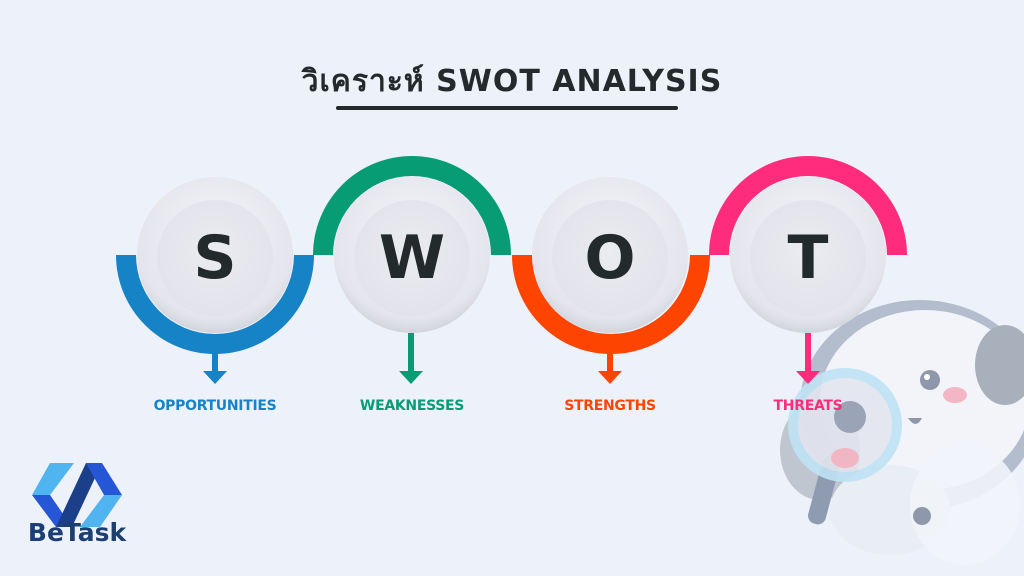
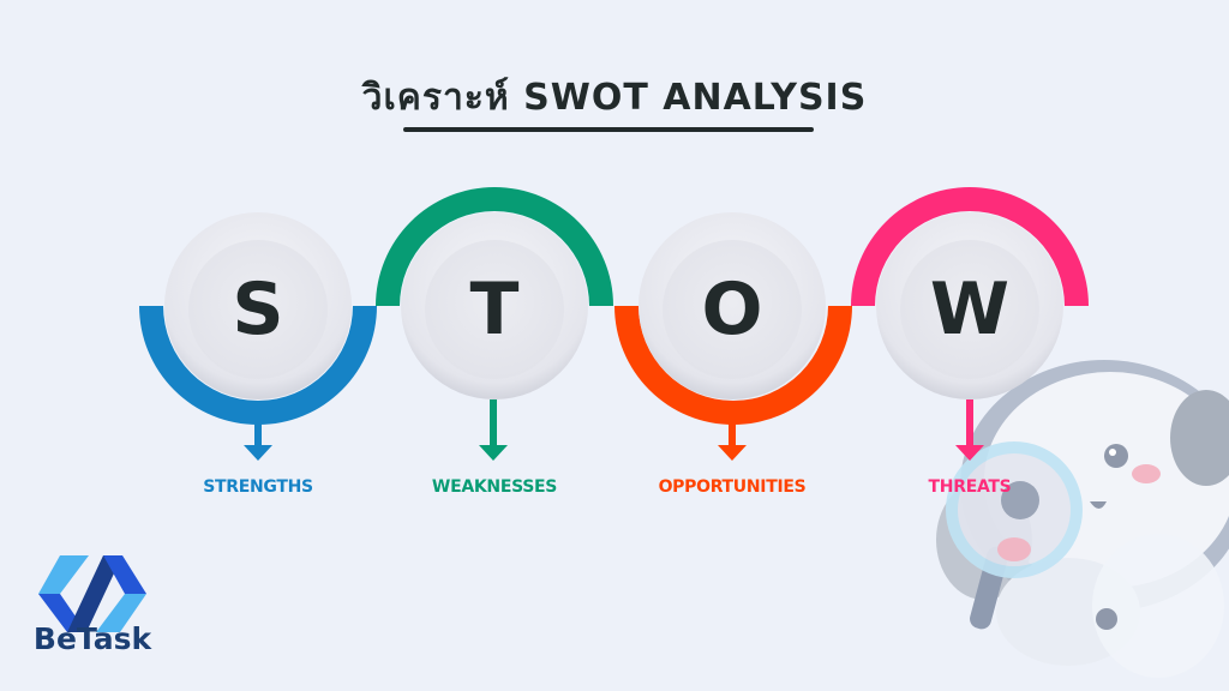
  วิเคราะห์ SWOT ANALYSIS
  S
- W
+ T
  O
- T
+ W
- OPPORTUNITIES
+ STRENGTHS
  WEAKNESSES
- STRENGTHS
+ OPPORTUNITIES
  THREATS
  BeTask
